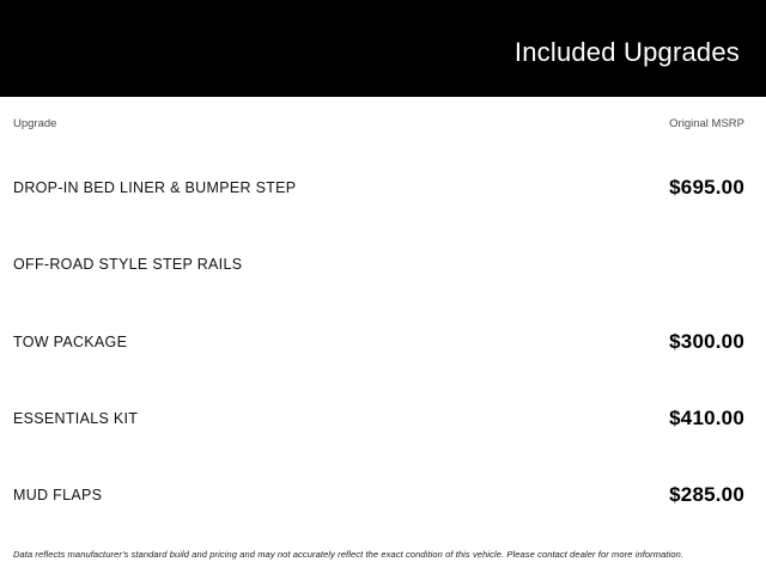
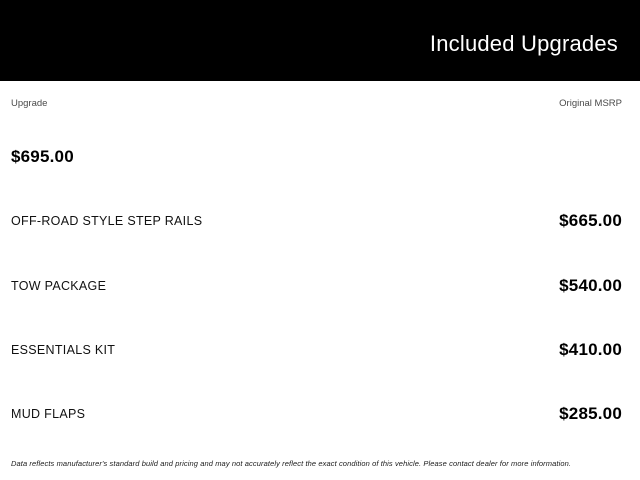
  Included Upgrades
  Upgrade
  Original MSRP
- DROP-IN BED LINER & BUMPER STEP
  $695.00
  OFF-ROAD STYLE STEP RAILS
+ $665.00
  TOW PACKAGE
- $300.00
+ $540.00
  ESSENTIALS KIT
  $410.00
  MUD FLAPS
  $285.00
  Data reflects manufacturer's standard build and pricing and may not accurately reflect the exact condition of this vehicle. Please contact dealer for more information.
